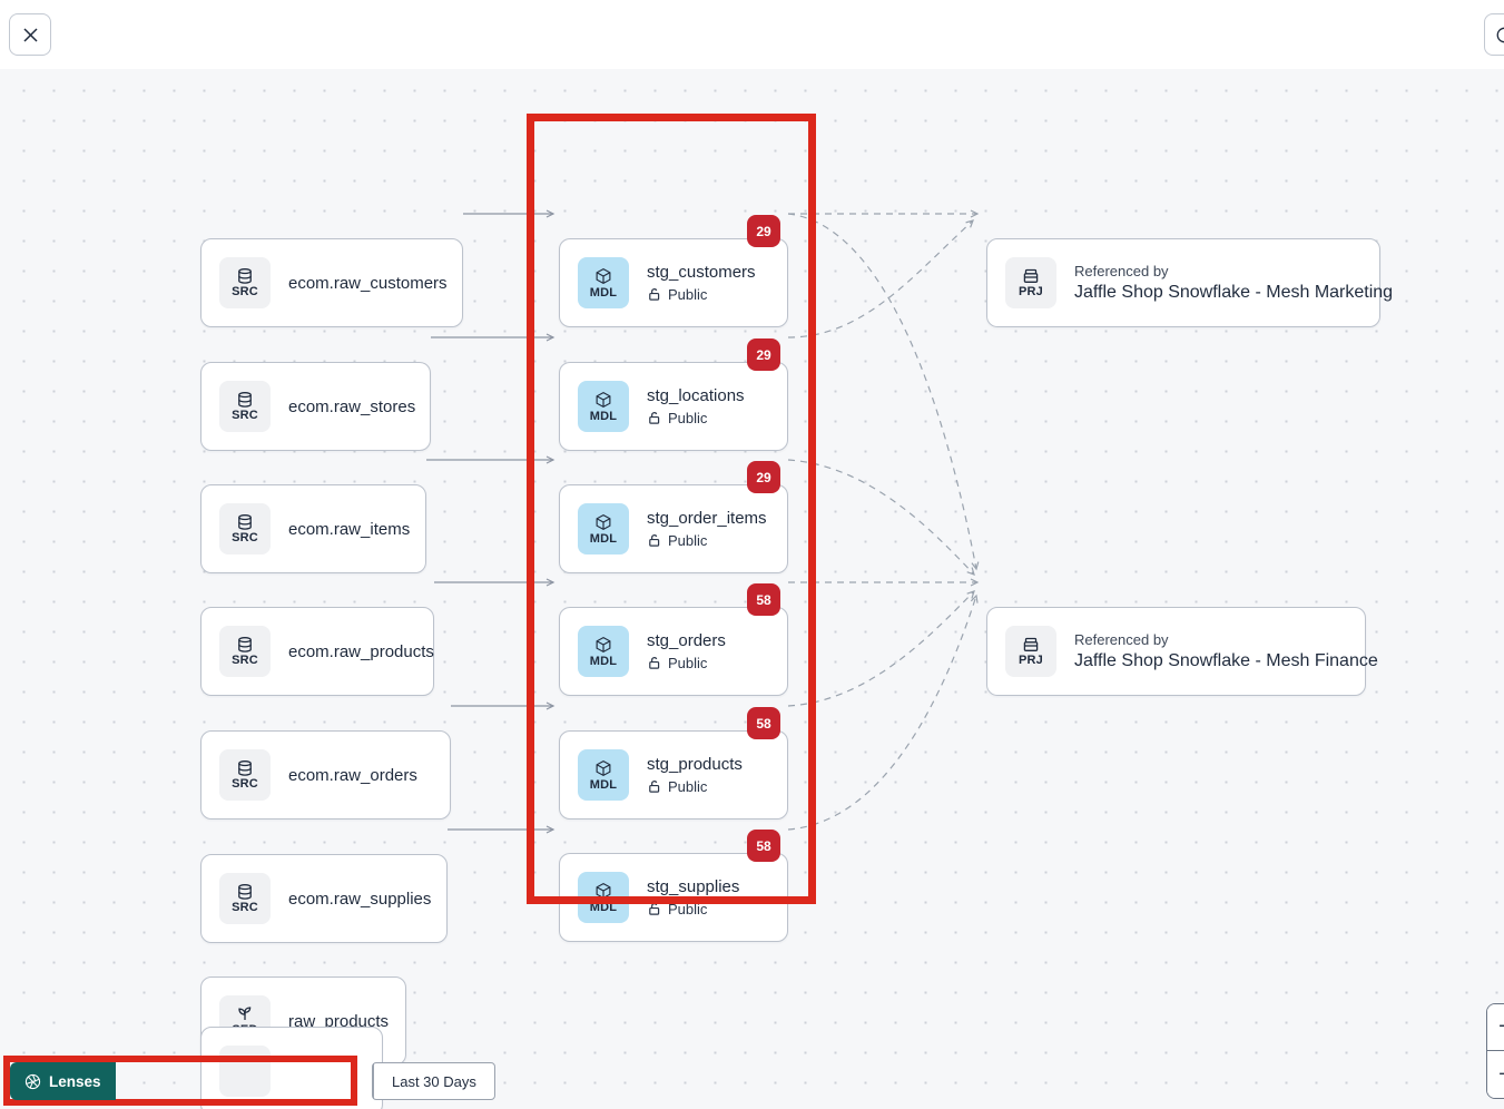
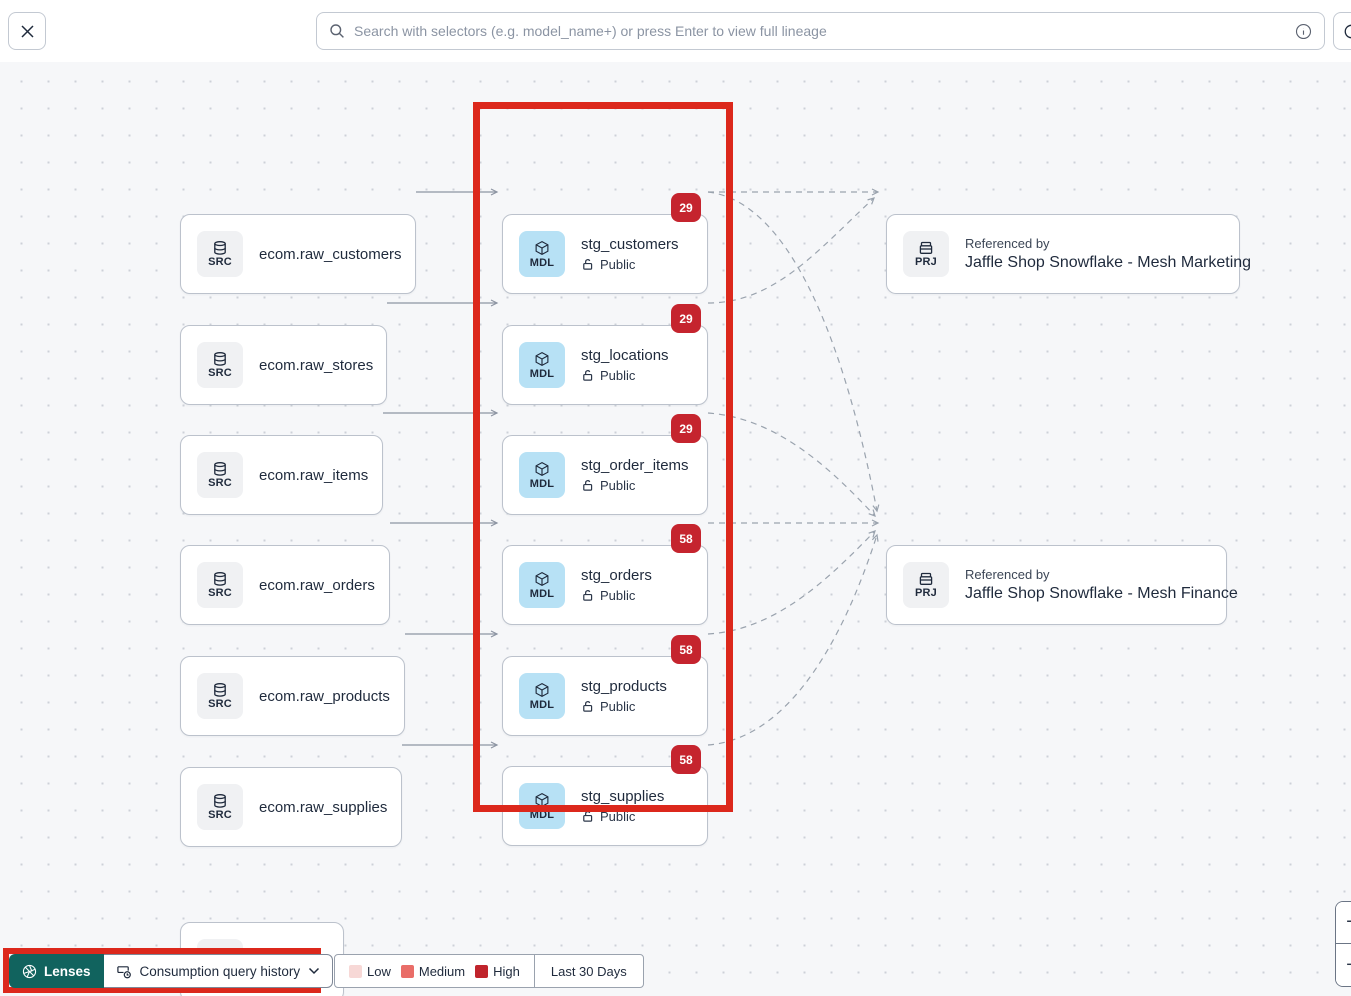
  SRC
  ecom.raw_customers
  SRC
  ecom.raw_stores
  SRC
  ecom.raw_items
  SRC
- ecom.raw_products
+ ecom.raw_orders
  SRC
- ecom.raw_orders
+ ecom.raw_products
  SRC
  ecom.raw_supplies
- raw_products
  29
  MDL
  stg_customers
  Public
  29
  MDL
  stg_locations
  Public
  29
  MDL
  stg_order_items
  Public
  58
  MDL
  stg_orders
  Public
  58
  MDL
  stg_products
  Public
  58
  MDL
  stg_supplies
  Public
  PRJ
  Referenced by
  Jaffle Shop Snowflake - Mesh Marketing
  PRJ
  Referenced by
  Jaffle Shop Snowflake - Mesh Finance
+ Search with selectors (e.g. model_name+) or press Enter to view full lineage
  Lenses
+ Consumption query history
+ Low
+ Medium
+ High
  Last 30 Days
